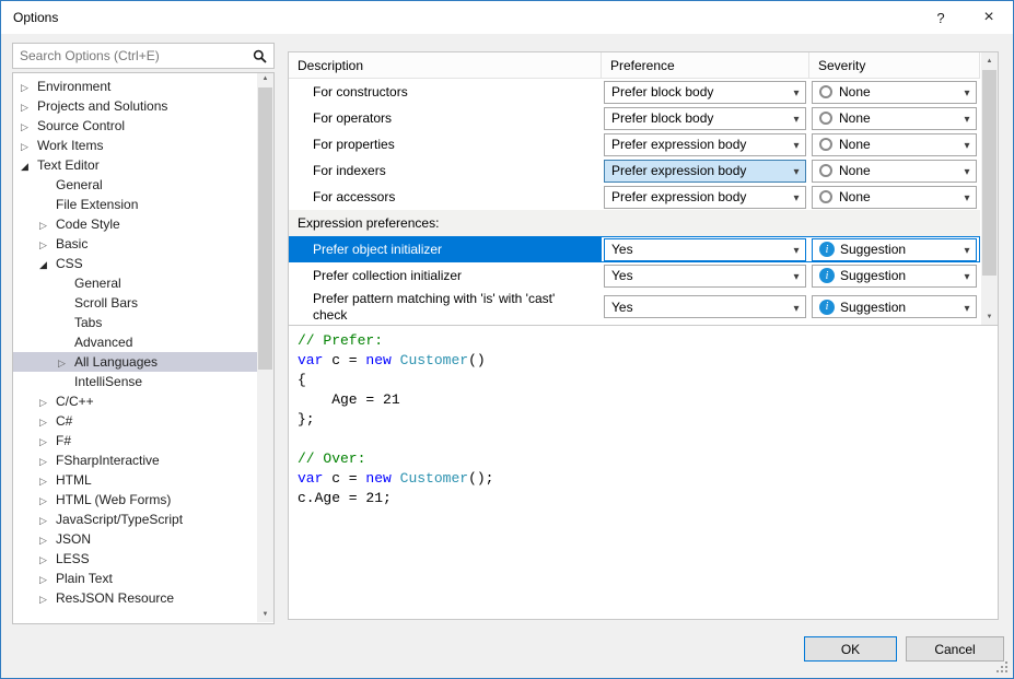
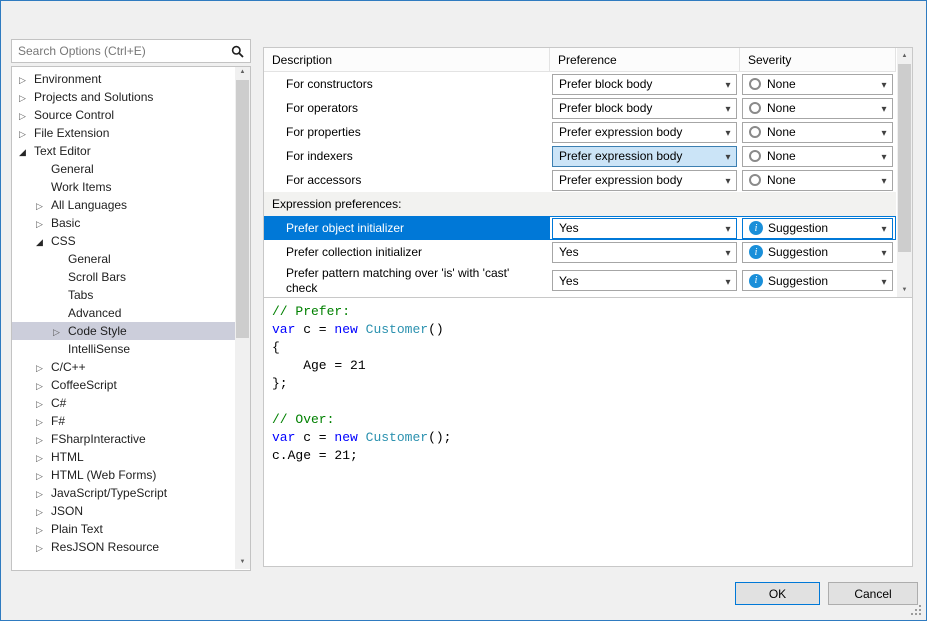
- Options
- ?
- ×
  Search Options (Ctrl+E)
  Environment
  Projects and Solutions
  Source Control
- Work Items
+ File Extension
  Text Editor
  General
- File Extension
+ Work Items
- Code Style
+ All Languages
  Basic
  CSS
  General
  Scroll Bars
  Tabs
  Advanced
- All Languages
+ Code Style
  IntelliSense
  C/C++
+ CoffeeScript
  C#
  F#
  FSharpInteractive
  HTML
  HTML (Web Forms)
  JavaScript/TypeScript
  JSON
- LESS
  Plain Text
  ResJSON Resource
  Description
  Preference
  Severity
  For constructors
  Prefer block body
  None
  For operators
  Prefer block body
  None
  For properties
  Prefer expression body
  None
  For indexers
  Prefer expression body
  None
  For accessors
  Prefer expression body
  None
  Expression preferences:
  Prefer object initializer
  Yes
  Suggestion
  Prefer collection initializer
  Yes
  Suggestion
- Prefer pattern matching with 'is' with 'cast' check
+ Prefer pattern matching over 'is' with 'cast' check
  Yes
  Suggestion
  // Prefer:
  var c = new Customer()
  {
  Age = 21
  };
  // Over:
  var c = new Customer();
  c.Age = 21;
  OK
  Cancel
